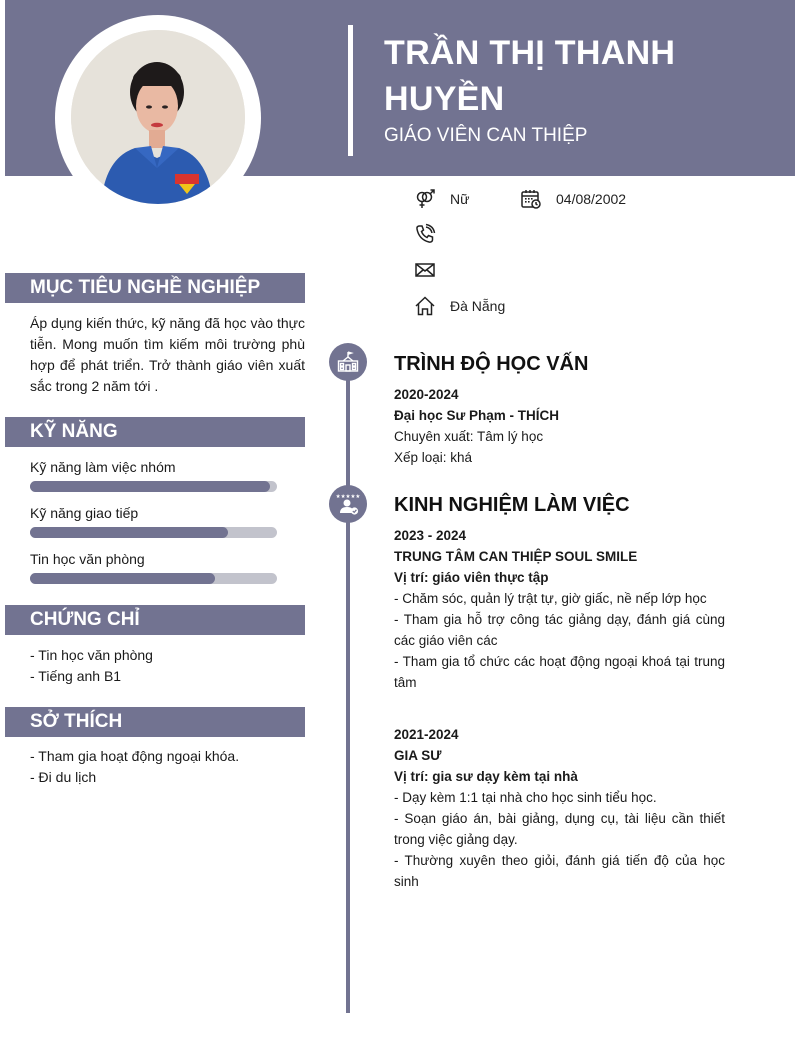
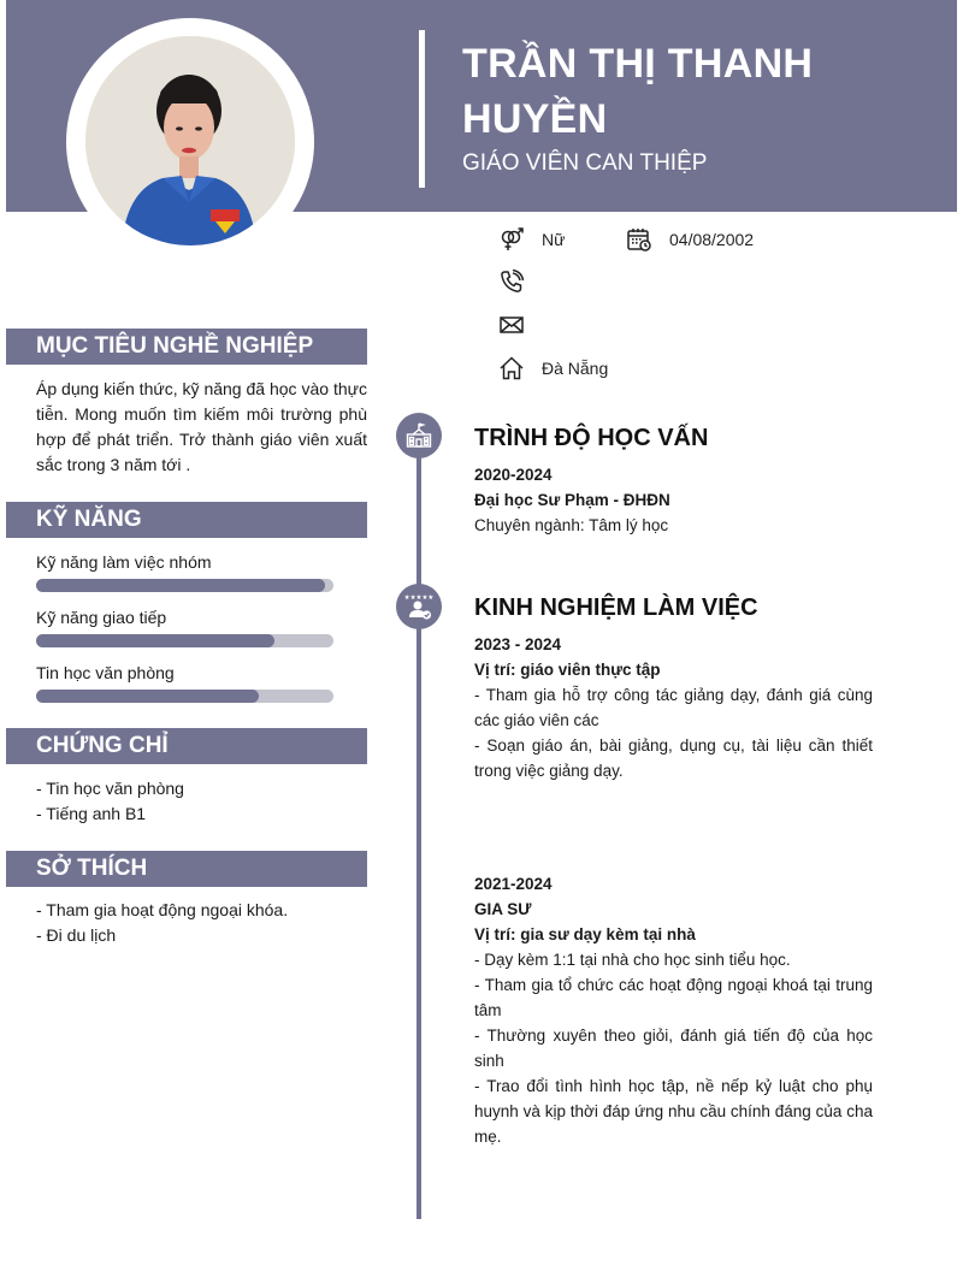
  TRẦN THỊ THANH
  HUYỀN
  GIÁO VIÊN CAN THIỆP
  Nữ
  04/08/2002
  Đà Nẵng
  MỤC TIÊU NGHỀ NGHIỆP
- Áp dụng kiến thức, kỹ năng đã học vào thực tiễn. Mong muốn tìm kiếm môi trường phù hợp để phát triển. Trở thành giáo viên xuất sắc trong 2 năm tới .
+ Áp dụng kiến thức, kỹ năng đã học vào thực tiễn. Mong muốn tìm kiếm môi trường phù hợp để phát triển. Trở thành giáo viên xuất sắc trong 3 năm tới .
  KỸ NĂNG
  Kỹ năng làm việc nhóm
  Kỹ năng giao tiếp
  Tin học văn phòng
  CHỨNG CHỈ
  - Tin học văn phòng
  - Tiếng anh B1
  SỞ THÍCH
  - Tham gia hoạt động ngoại khóa.
  - Đi du lịch
  TRÌNH ĐỘ HỌC VẤN
  2020-2024
- Đại học Sư Phạm - THÍCH
+ Đại học Sư Phạm - ĐHĐN
- Chuyên xuất: Tâm lý học
+ Chuyên ngành: Tâm lý học
- Xếp loại: khá
  KINH NGHIỆM LÀM VIỆC
  2023 - 2024
- TRUNG TÂM CAN THIỆP SOUL SMILE
  Vị trí: giáo viên thực tập
- - Chăm sóc, quản lý trật tự, giờ giấc, nề nếp lớp học
  - Tham gia hỗ trợ công tác giảng dạy, đánh giá cùng các giáo viên các
- - Tham gia tổ chức các hoạt động ngoại khoá tại trung tâm
+ - Soạn giáo án, bài giảng, dụng cụ, tài liệu cần thiết trong việc giảng dạy.
  2021-2024
  GIA SƯ
  Vị trí: gia sư dạy kèm tại nhà
  - Dạy kèm 1:1 tại nhà cho học sinh tiểu học.
- - Soạn giáo án, bài giảng, dụng cụ, tài liệu cần thiết trong việc giảng dạy.
+ - Tham gia tổ chức các hoạt động ngoại khoá tại trung tâm
  - Thường xuyên theo giỏi, đánh giá tiến độ của học sinh
+ - Trao đổi tình hình học tập, nề nếp kỷ luật cho phụ huynh và kịp thời đáp ứng nhu cầu chính đáng của cha mẹ.
